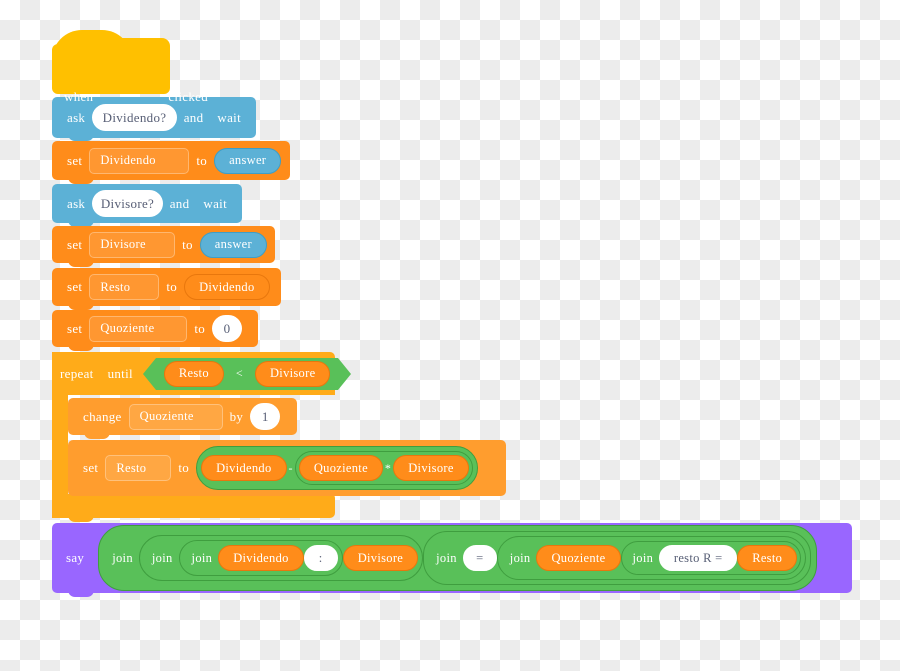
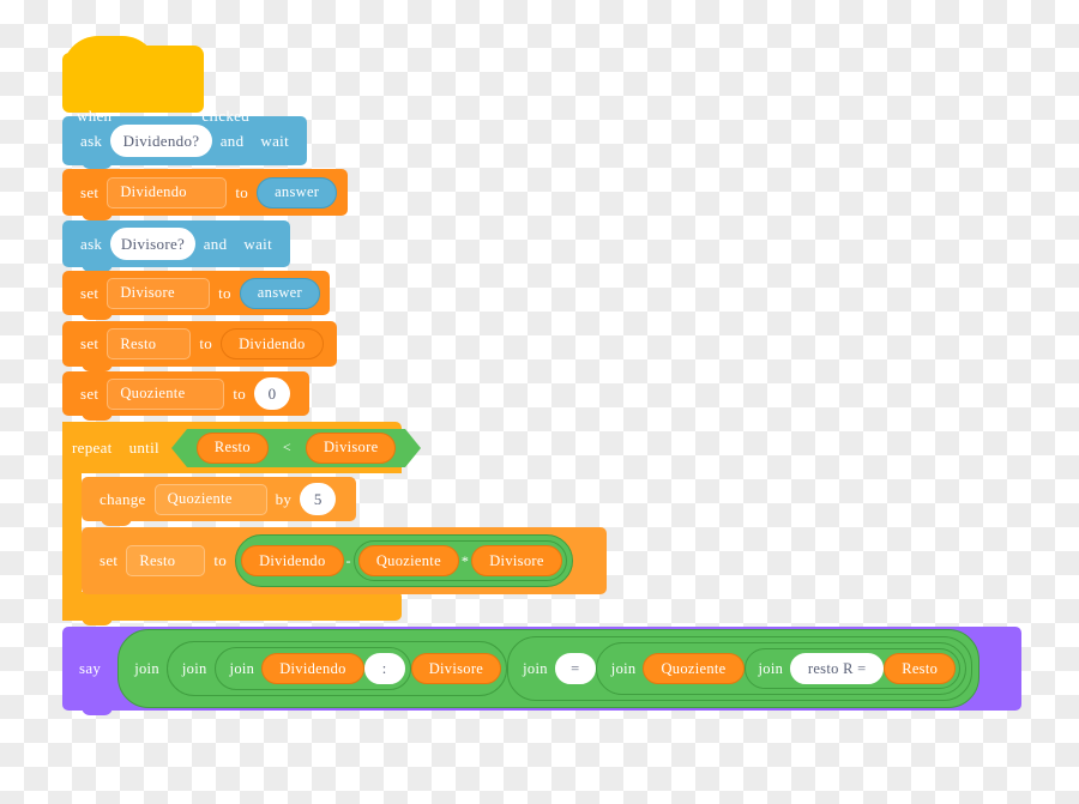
  when
  clicked
  ask
  Dividendo?
  and
  wait
  set
  Dividendo
  to
  answer
  ask
  Divisore?
  and
  wait
  set
  Divisore
  to
  answer
  set
  Resto
  to
  Dividendo
  set
  Quoziente
  to
  0
  repeat
  until
  Resto
  <
  Divisore
  change
  Quoziente
  by
- 1
+ 5
  set
  Resto
  to
  Dividendo
  -
  Quoziente
  *
  Divisore
  say
  join
  join
  join
  Dividendo
  :
  Divisore
  join
  =
  join
  Quoziente
  join
  resto R =
  Resto
